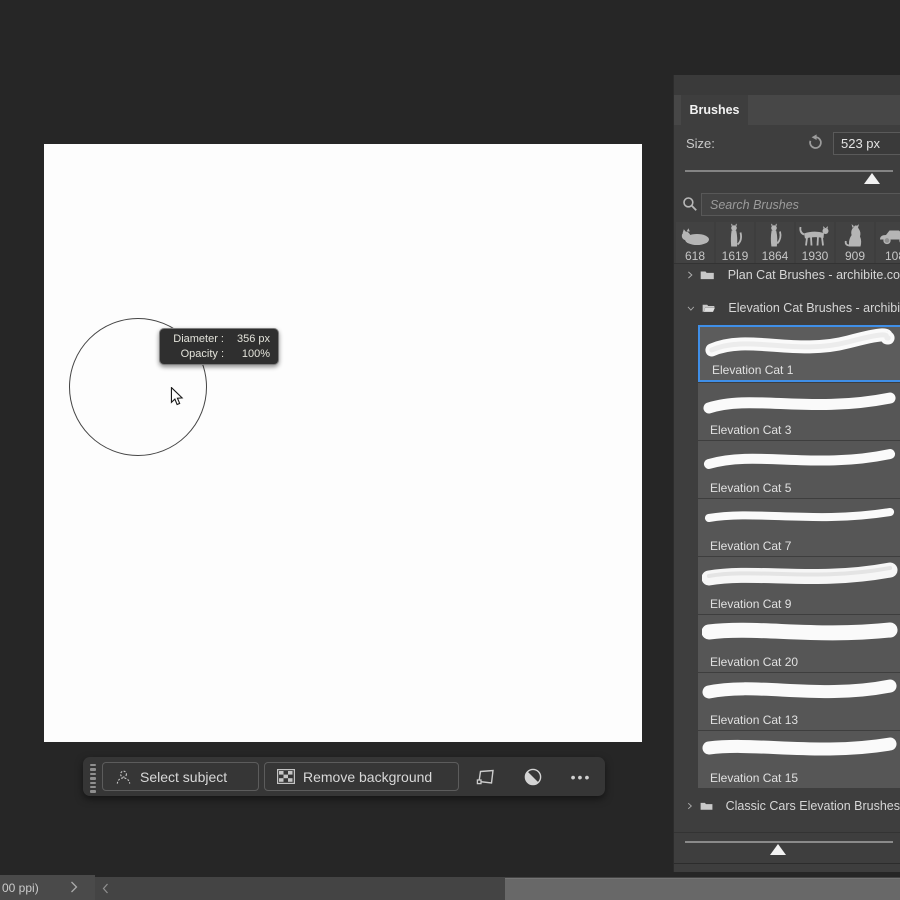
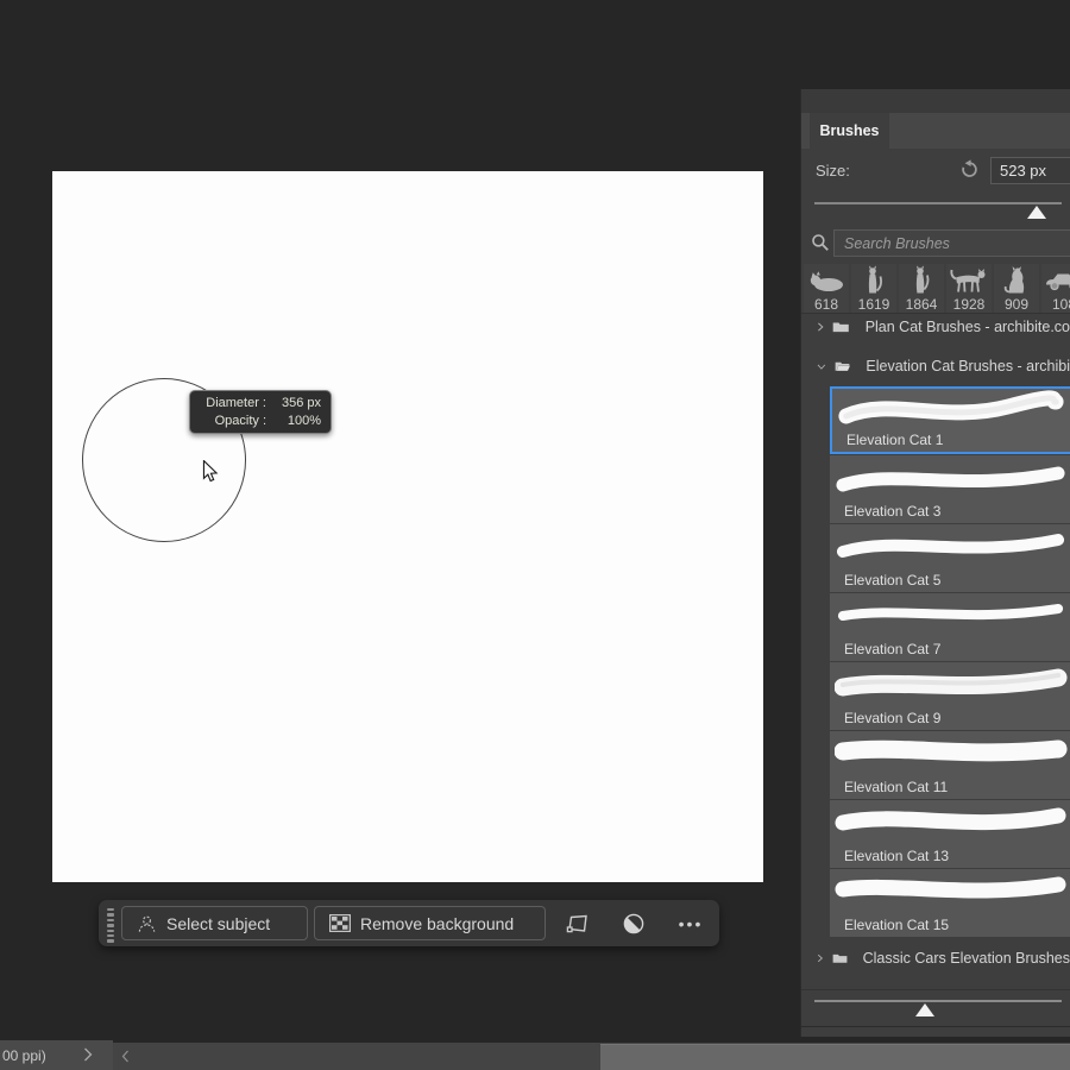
  Diameter :
  356 px
  Opacity :
  100%
  Select subject
  Remove background
  •••
  Brushes
  Size:
  523 px
  Search Brushes
  618
  1619
  1864
- 1930
+ 1928
  909
  Plan Cat Brushes - archibite.co
  Elevation Cat Brushes - archibi
  Elevation Cat 1
  Elevation Cat 3
  Elevation Cat 5
  Elevation Cat 7
  Elevation Cat 9
- Elevation Cat 20
+ Elevation Cat 11
  Elevation Cat 13
  Elevation Cat 15
  Classic Cars Elevation Brushes
  00 ppi)
